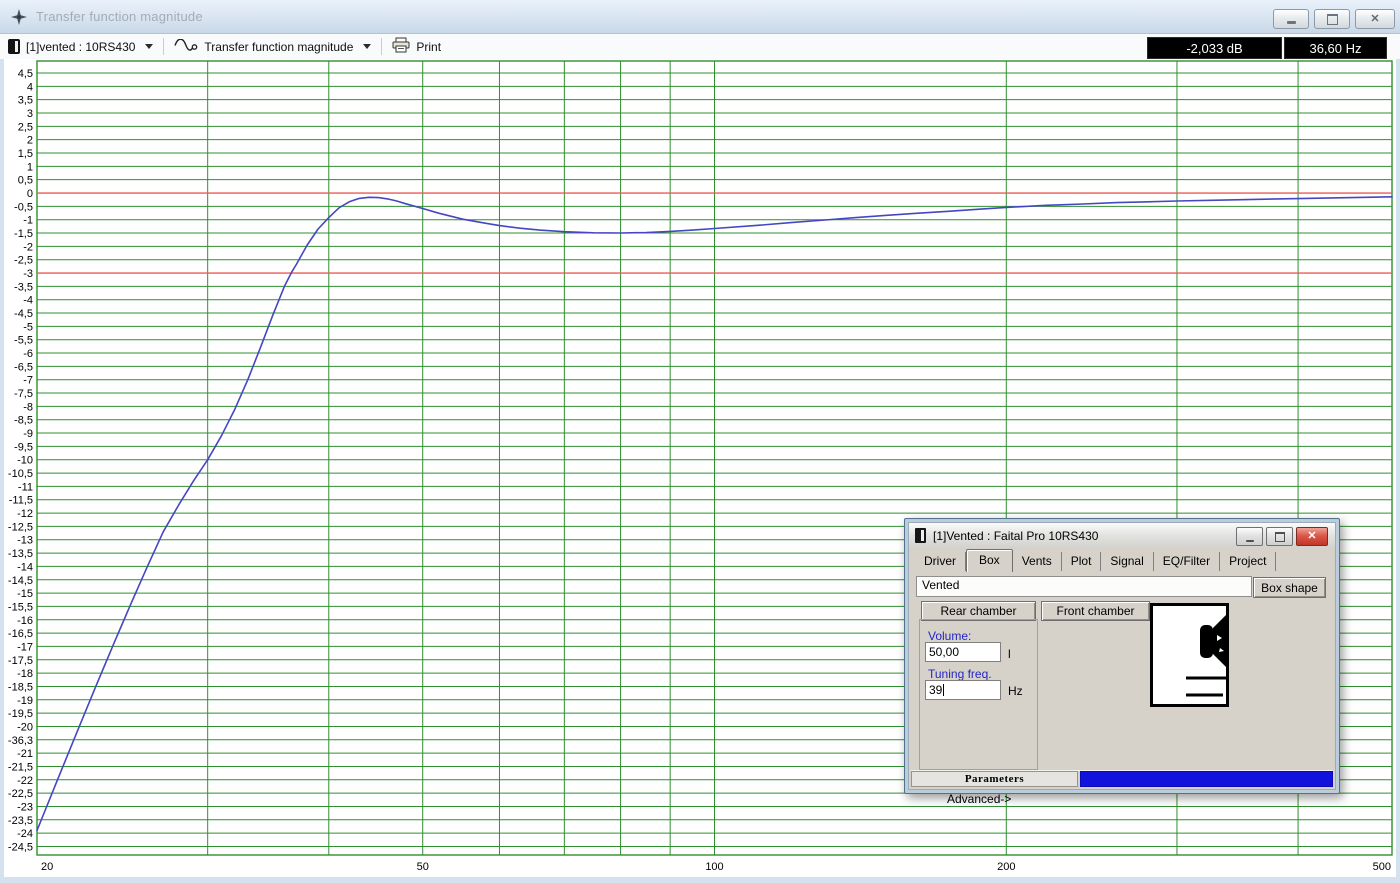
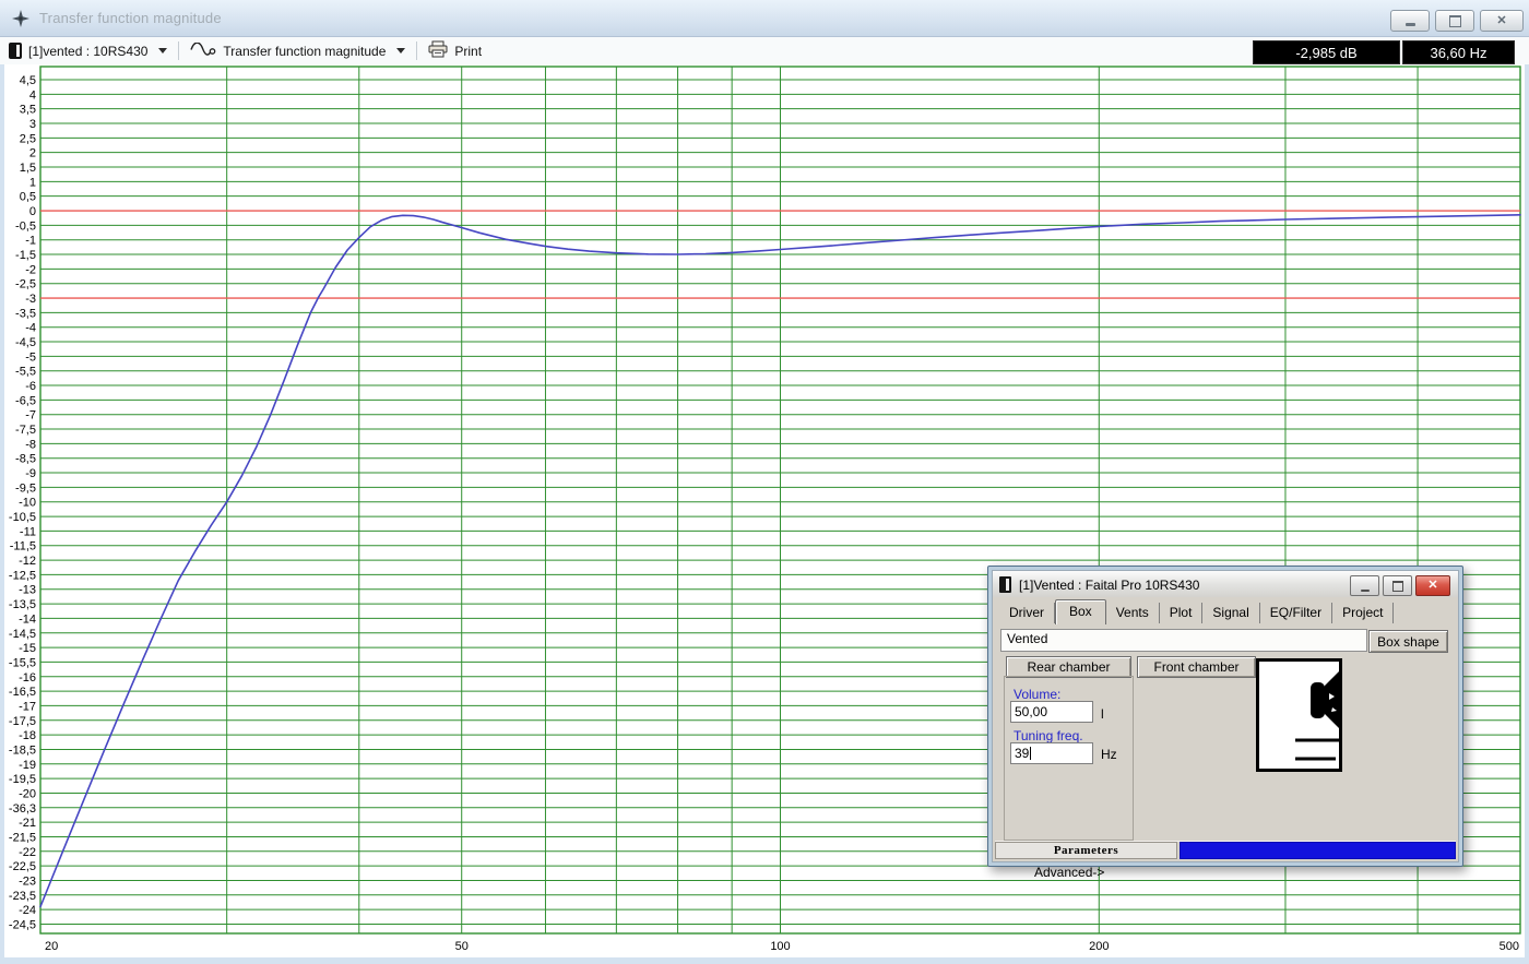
  4,5
  4
  3,5
  3
  2,5
  2
  1,5
  1
  0,5
  0
  -0,5
  -1
  -1,5
  -2
  -2,5
  -3
  -3,5
  -4
  -4,5
  -5
  -5,5
  -6
  -6,5
  -7
  -7,5
  -8
  -8,5
  -9
  -9,5
  -10
  -10,5
  -11
  -11,5
  -12
  -12,5
  -13
  -13,5
  -14
  -14,5
  -15
  -15,5
  -16
  -16,5
  -17
  -17,5
  -18
  -18,5
  -19
  -19,5
  -20
  -36,3
  -21
  -21,5
  -22
  -22,5
  -23
  -23,5
  -24
  -24,5
  20
  50
  100
  200
  500
  Transfer function magnitude
  ✕
  [1]vented : 10RS430
  Transfer function magnitude
  Print
- -2,033 dB
+ -2,985 dB
  36,60 Hz
  [1]Vented : Faital Pro 10RS430
  ✕
  Driver
  Box
  Vents
  Plot
  Signal
  EQ/Filter
  Project
  Vented
  Box shape
  Rear chamber
  Front chamber
  Volume:
  50,00
  l
  Tuning freq.
  39
  Hz
  Advanced->
  Parameters
